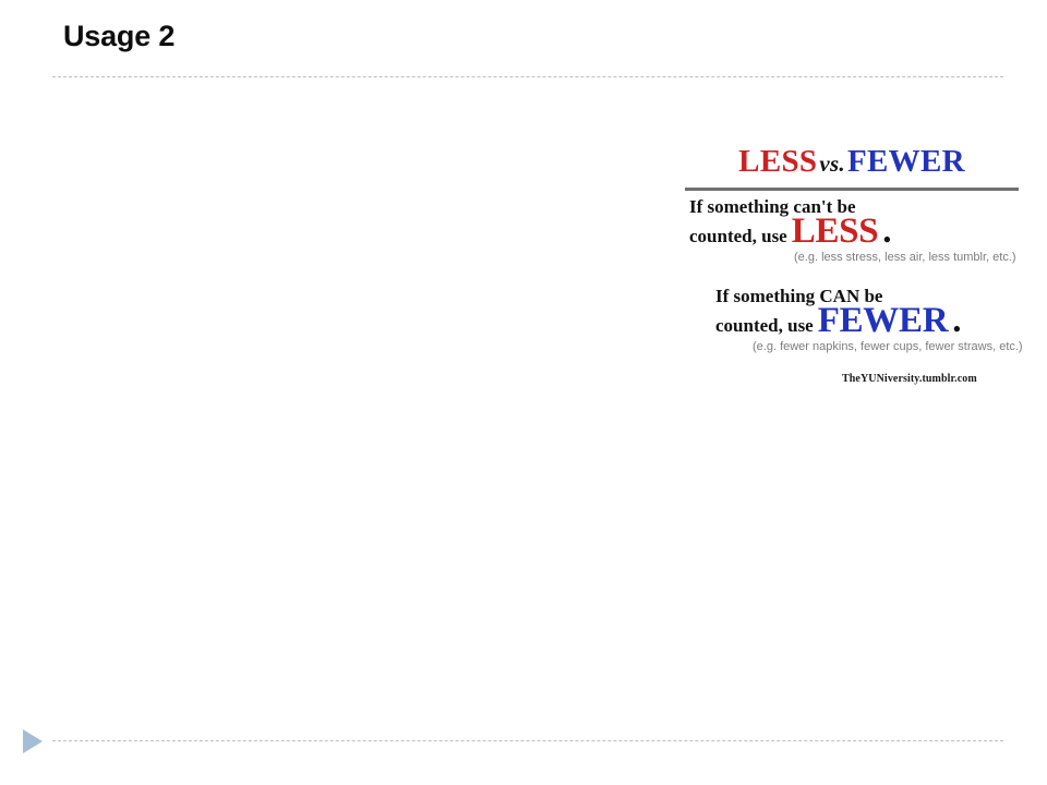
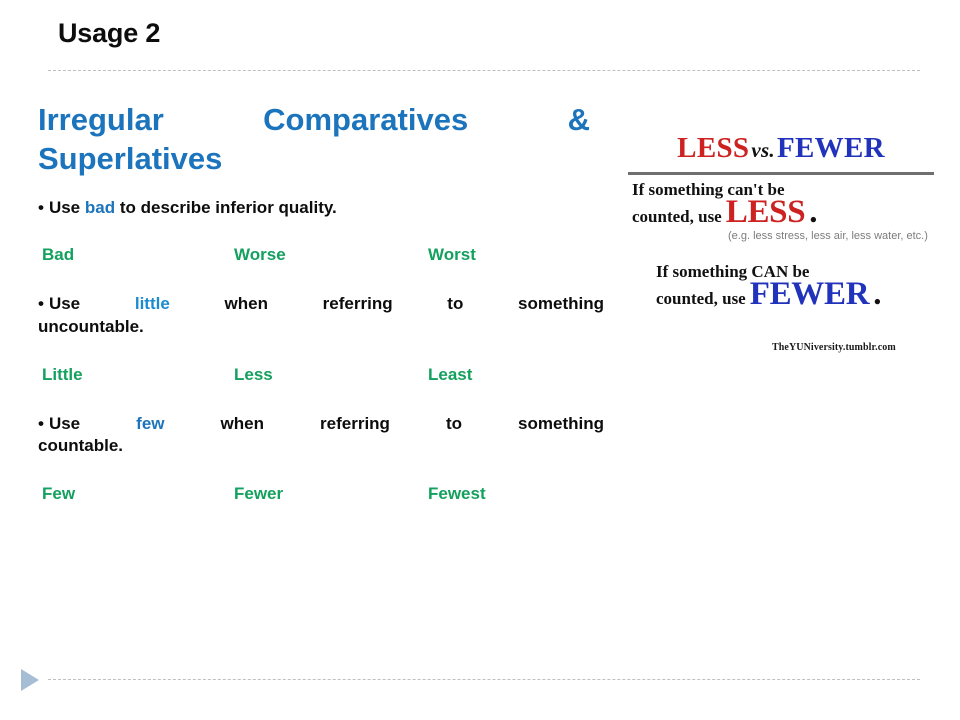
  Usage 2
+ Irregular Comparatives &
+ Superlatives
+ • Use bad to describe inferior quality.
+ Bad
+ Worse
+ Worst
+ • Use little when referring to something
+ uncountable.
+ Little
+ Less
+ Least
+ • Use few when referring to something
+ countable.
+ Few
+ Fewer
+ Fewest
  LESSvs.FEWER
  If something can't be
  counted, use
  LESS
  .
- (e.g. less stress, less air, less tumblr, etc.)
+ (e.g. less stress, less air, less water, etc.)
  If something CAN be
  counted, use
  FEWER
  .
- (e.g. fewer napkins, fewer cups, fewer straws, etc.)
  TheYUNiversity.tumblr.com
